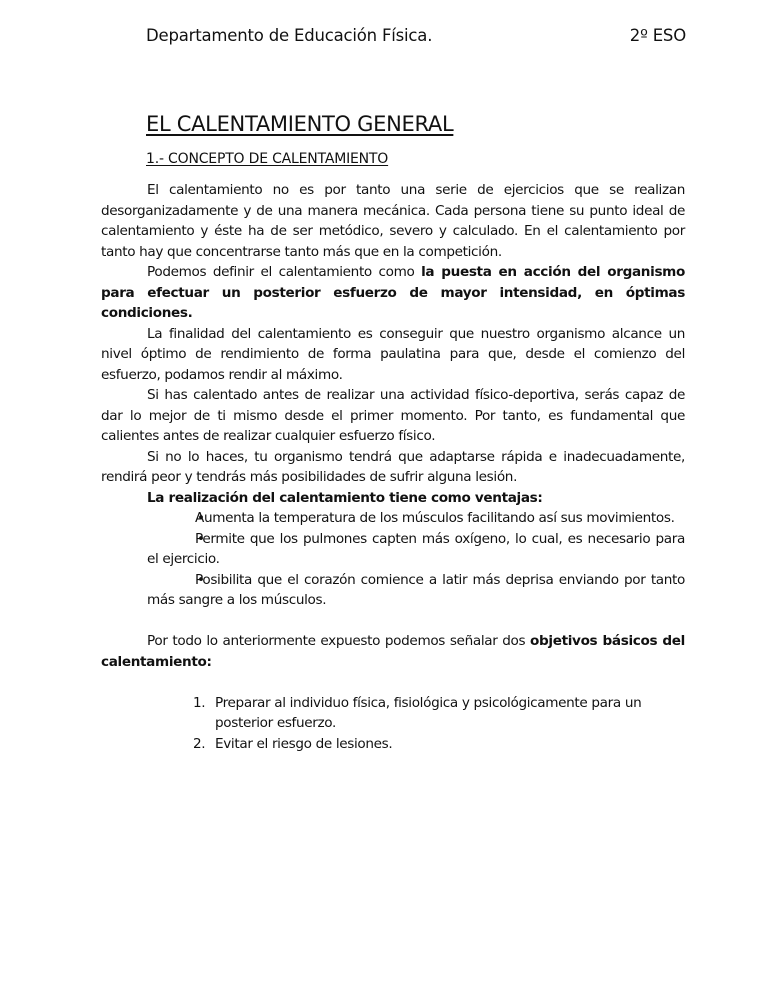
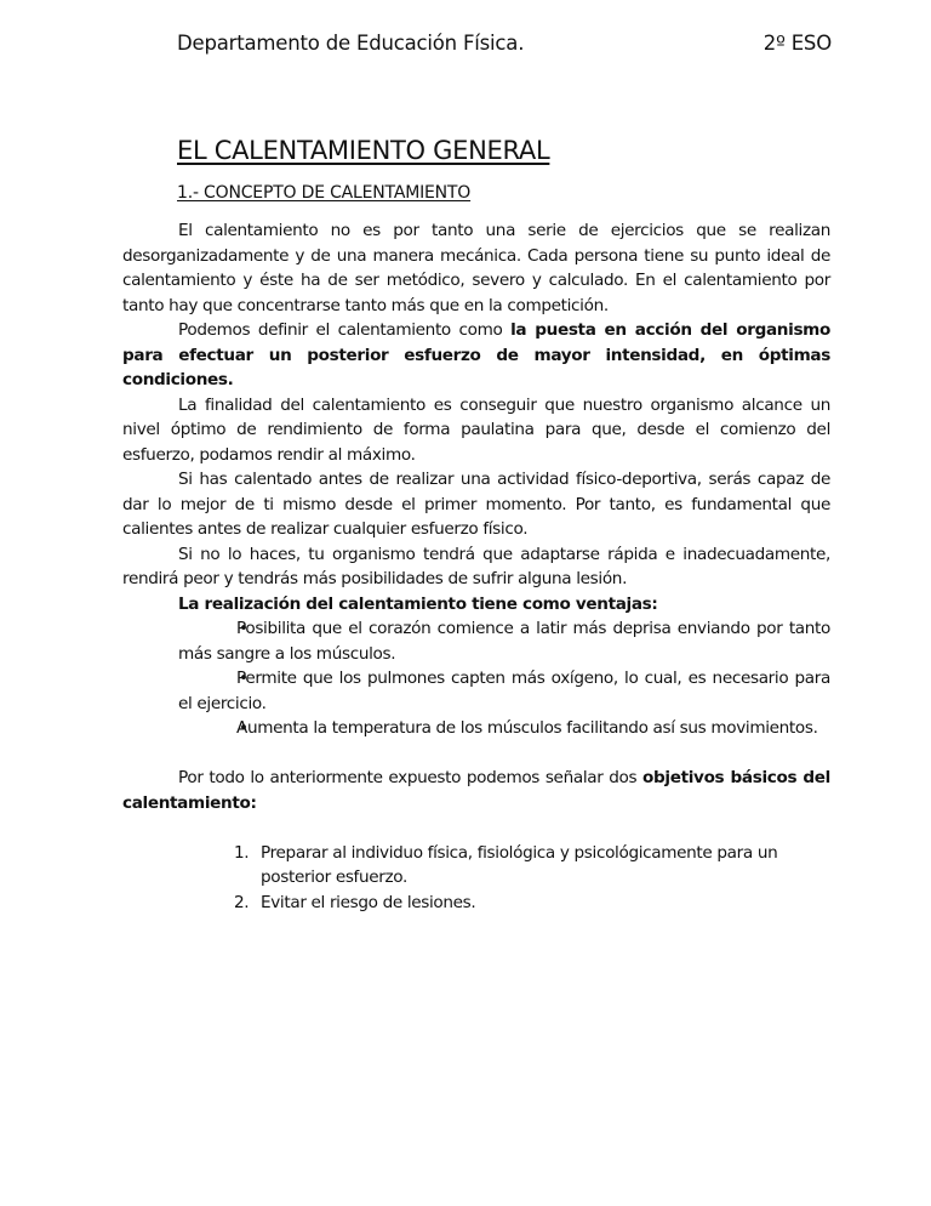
  Departamento de Educación Física.
  2º ESO
  EL CALENTAMIENTO GENERAL
  1.- CONCEPTO DE CALENTAMIENTO
  El calentamiento no es por tanto una serie de ejercicios que se realizan desorganizadamente y de una manera mecánica. Cada persona tiene su punto ideal de calentamiento y éste ha de ser metódico, severo y calculado. En el calentamiento por tanto hay que concentrarse tanto más que en la competición.
  Podemos definir el calentamiento como la puesta en acción del organismo para efectuar un posterior esfuerzo de mayor intensidad, en óptimas condiciones.
  La finalidad del calentamiento es conseguir que nuestro organismo alcance un nivel óptimo de rendimiento de forma paulatina para que, desde el comienzo del esfuerzo, podamos rendir al máximo.
  Si has calentado antes de realizar una actividad físico-deportiva, serás capaz de dar lo mejor de ti mismo desde el primer momento. Por tanto, es fundamental que calientes antes de realizar cualquier esfuerzo físico.
  Si no lo haces, tu organismo tendrá que adaptarse rápida e inadecuadamente, rendirá peor y tendrás más posibilidades de sufrir alguna lesión.
  La realización del calentamiento tiene como ventajas:
  •
- Aumenta la temperatura de los músculos facilitando así sus movimientos.
+ Posibilita que el corazón comience a latir más deprisa enviando por tanto más sangre a los músculos.
  •
  Permite que los pulmones capten más oxígeno, lo cual, es necesario para el ejercicio.
  •
- Posibilita que el corazón comience a latir más deprisa enviando por tanto más sangre a los músculos.
+ Aumenta la temperatura de los músculos facilitando así sus movimientos.
  Por todo lo anteriormente expuesto podemos señalar dos objetivos básicos del calentamiento:
  1.
  Preparar al individuo física, fisiológica y psicológicamente para un posterior esfuerzo.
  2.
  Evitar el riesgo de lesiones.
